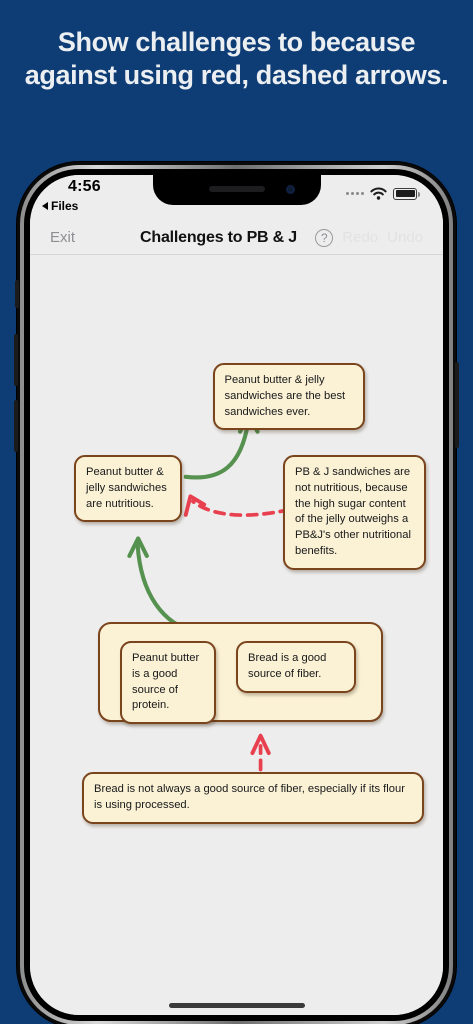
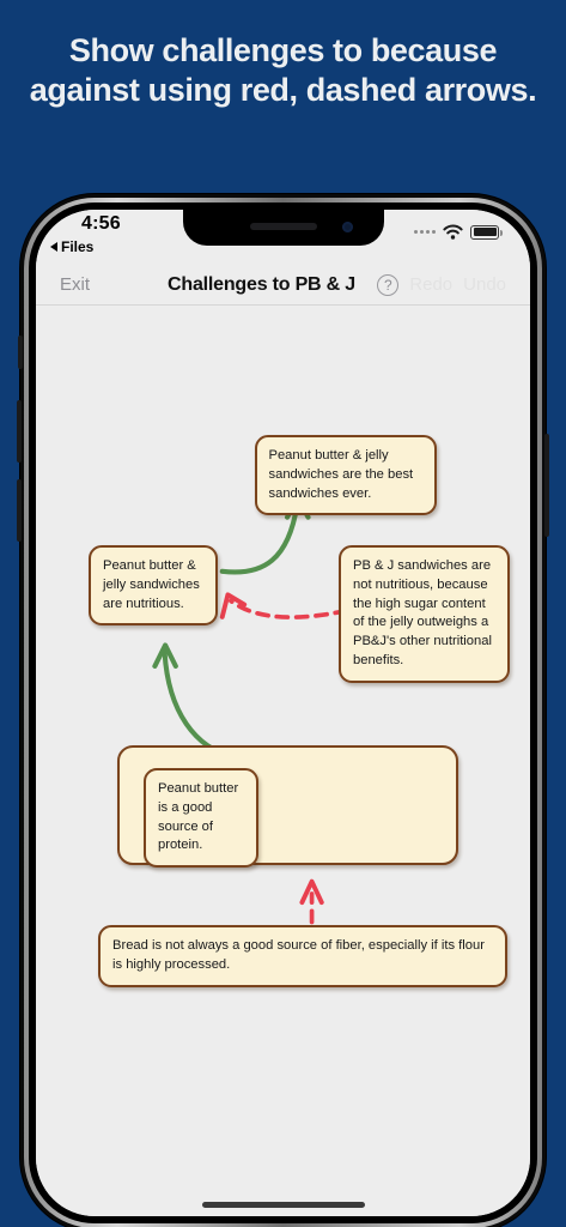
  Show challenges to because against using red, dashed arrows.
  4:56
  Files
  Exit
  Challenges to PB & J
  ?
  Peanut butter & jelly sandwiches are the best sandwiches ever.
  Peanut butter & jelly sandwiches are nutritious.
  PB & J sandwiches are not nutritious, because the high sugar content of the jelly outweighs a PB&J's other nutritional benefits.
  Peanut butter is a good source of protein.
- Bread is a good source of fiber.
- Bread is not always a good source of fiber, especially if its flour is using processed.
+ Bread is not always a good source of fiber, especially if its flour is highly processed.
